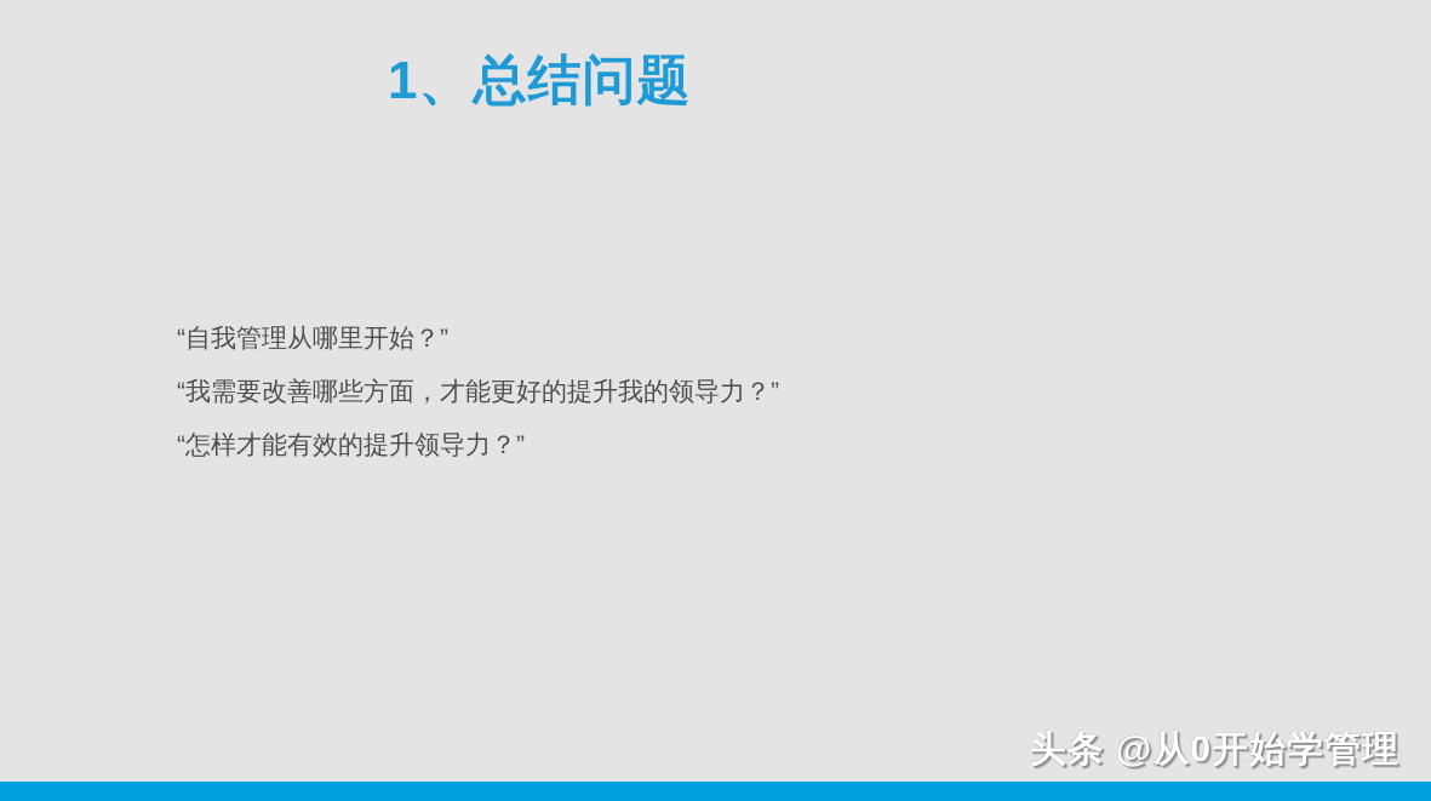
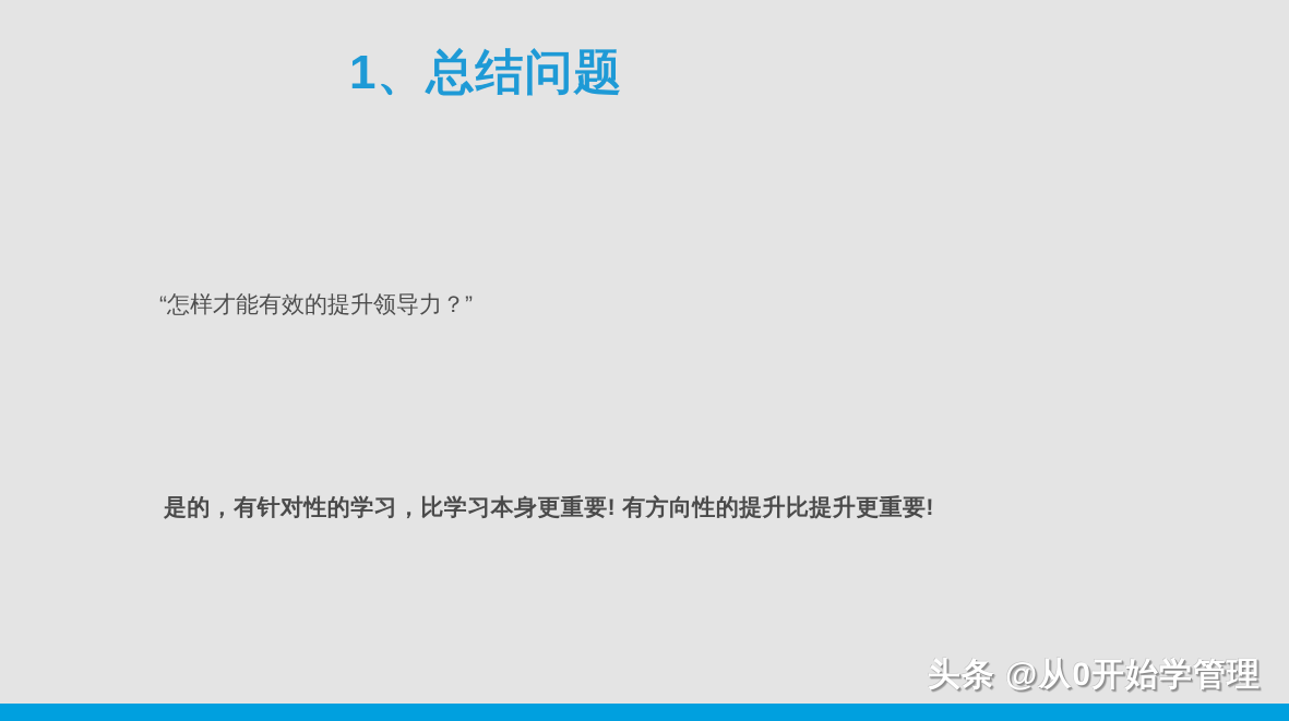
  1、总结问题
- “自我管理从哪里开始？”
- “我需要改善哪些方面，才能更好的提升我的领导力？”
  “怎样才能有效的提升领导力？”
+ 是的，有针对性的学习，比学习本身更重要! 有方向性的提升比提升更重要!
  头条 @从0开始学管理
